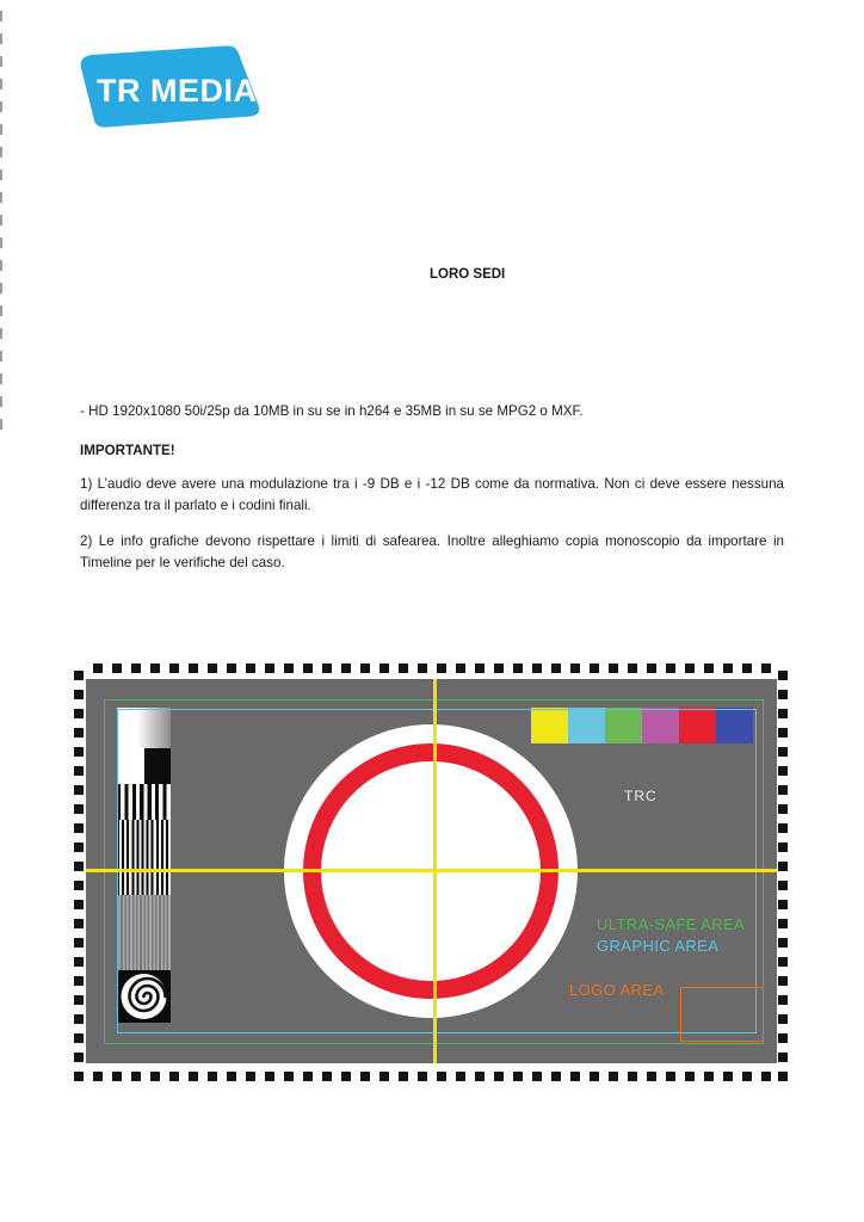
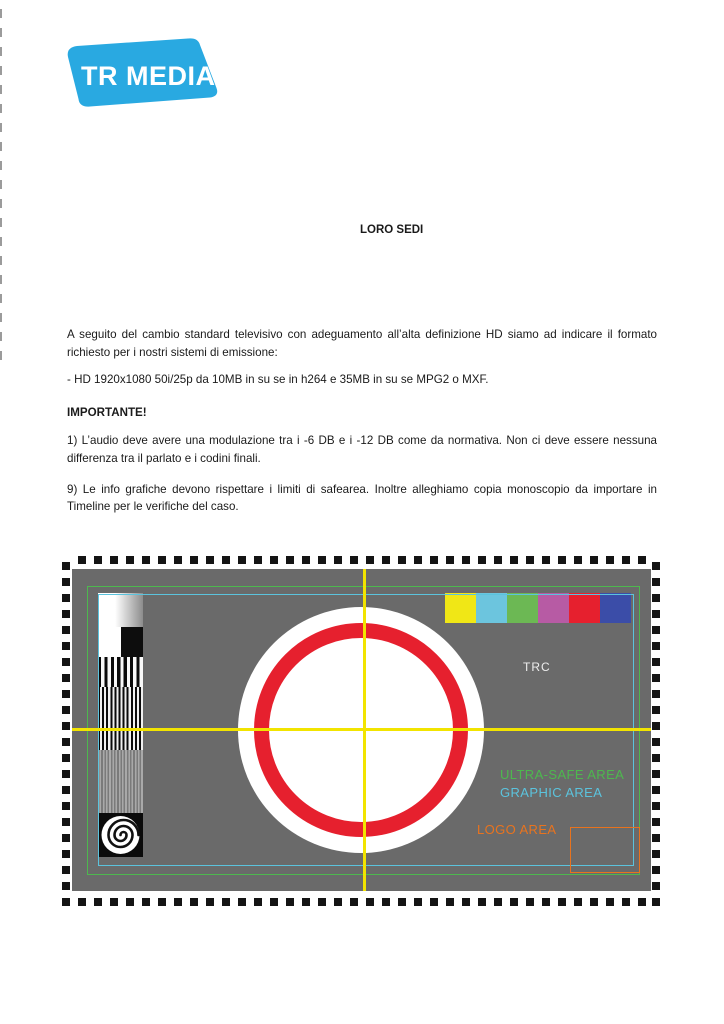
  TR MEDIA
  LORO SEDI
+ A seguito del cambio standard televisivo con adeguamento all’alta definizione HD siamo ad indicare il formato richiesto per i nostri sistemi di emissione:
  - HD 1920x1080 50i/25p da 10MB in su se in h264 e 35MB in su se MPG2 o MXF.
  IMPORTANTE!
- 1) L’audio deve avere una modulazione tra i -9 DB e i -12 DB come da normativa. Non ci deve essere nessuna differenza tra il parlato e i codini finali.
+ 1) L’audio deve avere una modulazione tra i -6 DB e i -12 DB come da normativa. Non ci deve essere nessuna differenza tra il parlato e i codini finali.
- 2) Le info grafiche devono rispettare i limiti di safearea. Inoltre alleghiamo copia monoscopio da importare in Timeline per le verifiche del caso.
+ 9) Le info grafiche devono rispettare i limiti di safearea. Inoltre alleghiamo copia monoscopio da importare in Timeline per le verifiche del caso.
  TRC
  ULTRA-SAFE AREA
  GRAPHIC AREA
  LOGO AREA
